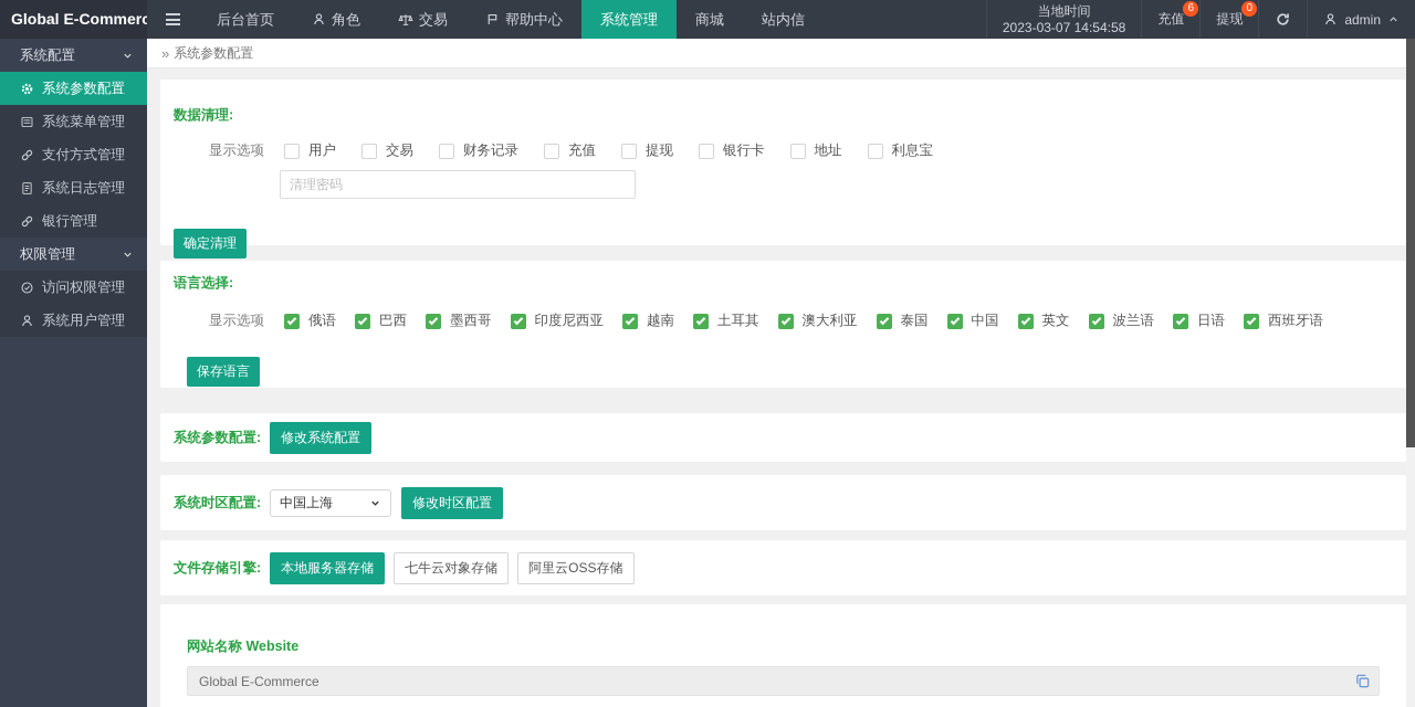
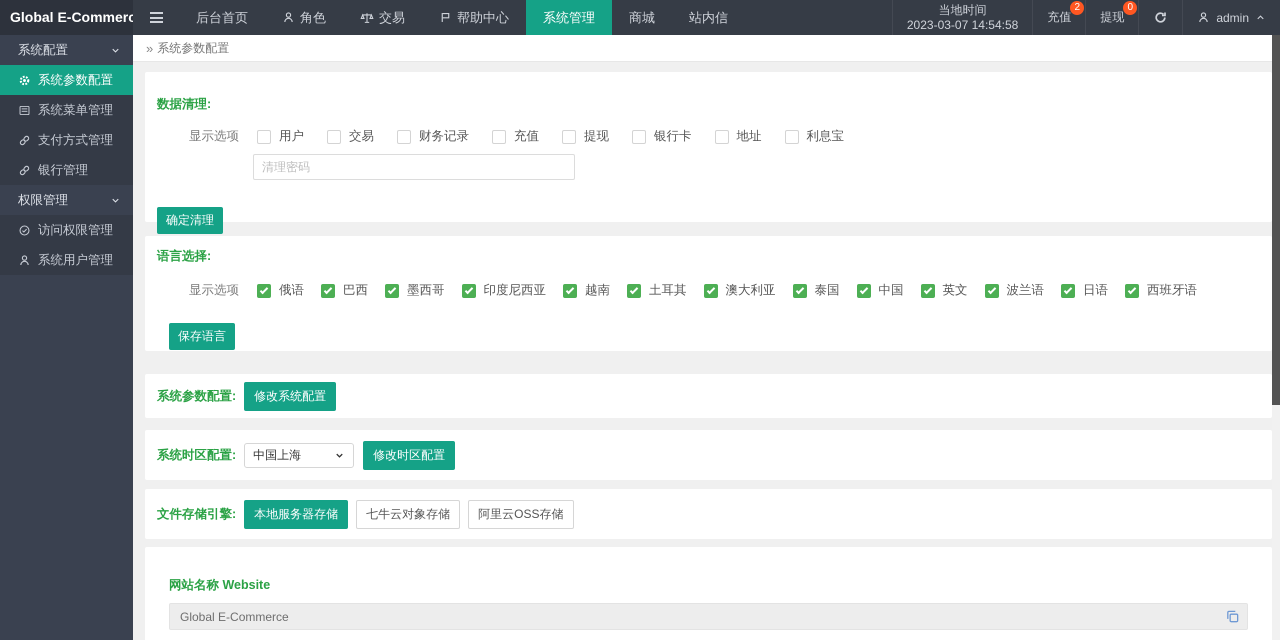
  Global E-Commerc
  后台首页
  角色
  交易
  帮助中心
  系统管理
  商城
  站内信
  当地时间
  2023-03-07 14:54:58
  充值
- 6
+ 2
  提现
  0
  admin
  系统配置
  系统参数配置
  系统菜单管理
  支付方式管理
- 系统日志管理
  银行管理
  权限管理
  访问权限管理
  系统用户管理
  系统参数配置
  数据清理:
  显示选项
  用户
  交易
  财务记录
  充值
  提现
  银行卡
  地址
  利息宝
  清理密码
  确定清理
  语言选择:
  显示选项
  俄语
  巴西
  墨西哥
  印度尼西亚
  越南
  土耳其
  澳大利亚
  泰国
  中国
  英文
  波兰语
  日语
  西班牙语
  保存语言
  系统参数配置:
  修改系统配置
  系统时区配置:
  中国上海
  修改时区配置
  文件存储引擎:
  本地服务器存储
  七牛云对象存储
  阿里云OSS存储
  网站名称 Website
  Global E-Commerce
